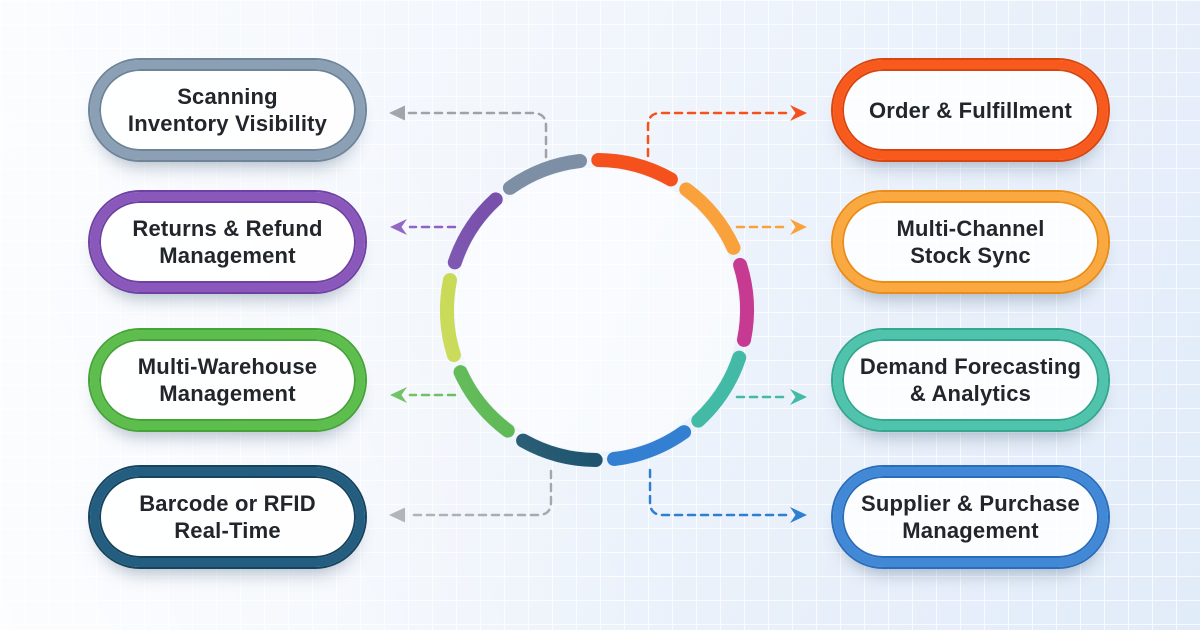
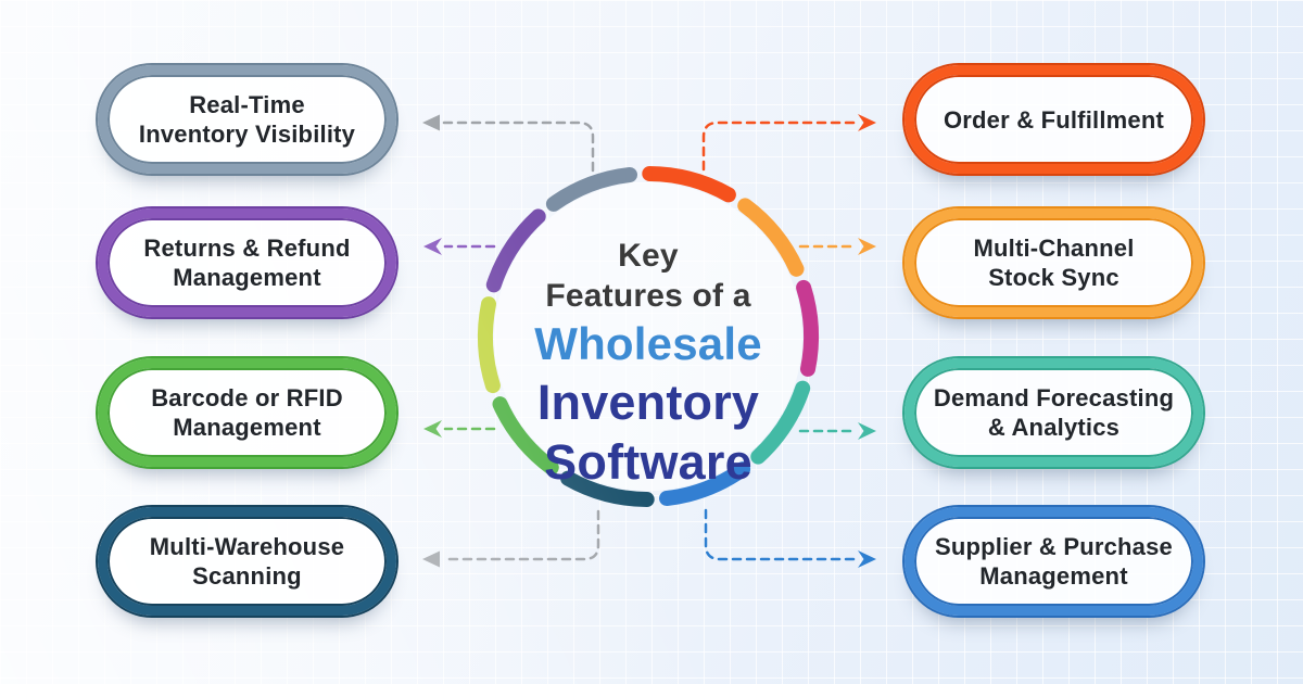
+ Key
+ Features of a
+ Wholesale
+ Inventory
+ Software
- Scanning
+ Real-Time
  Inventory Visibility
  Returns & Refund
  Management
- Multi-Warehouse
+ Barcode or RFID
  Management
- Barcode or RFID
+ Multi-Warehouse
- Real-Time
+ Scanning
  Order & Fulfillment
  Multi-Channel
  Stock Sync
  Demand Forecasting
  & Analytics
  Supplier & Purchase
  Management
